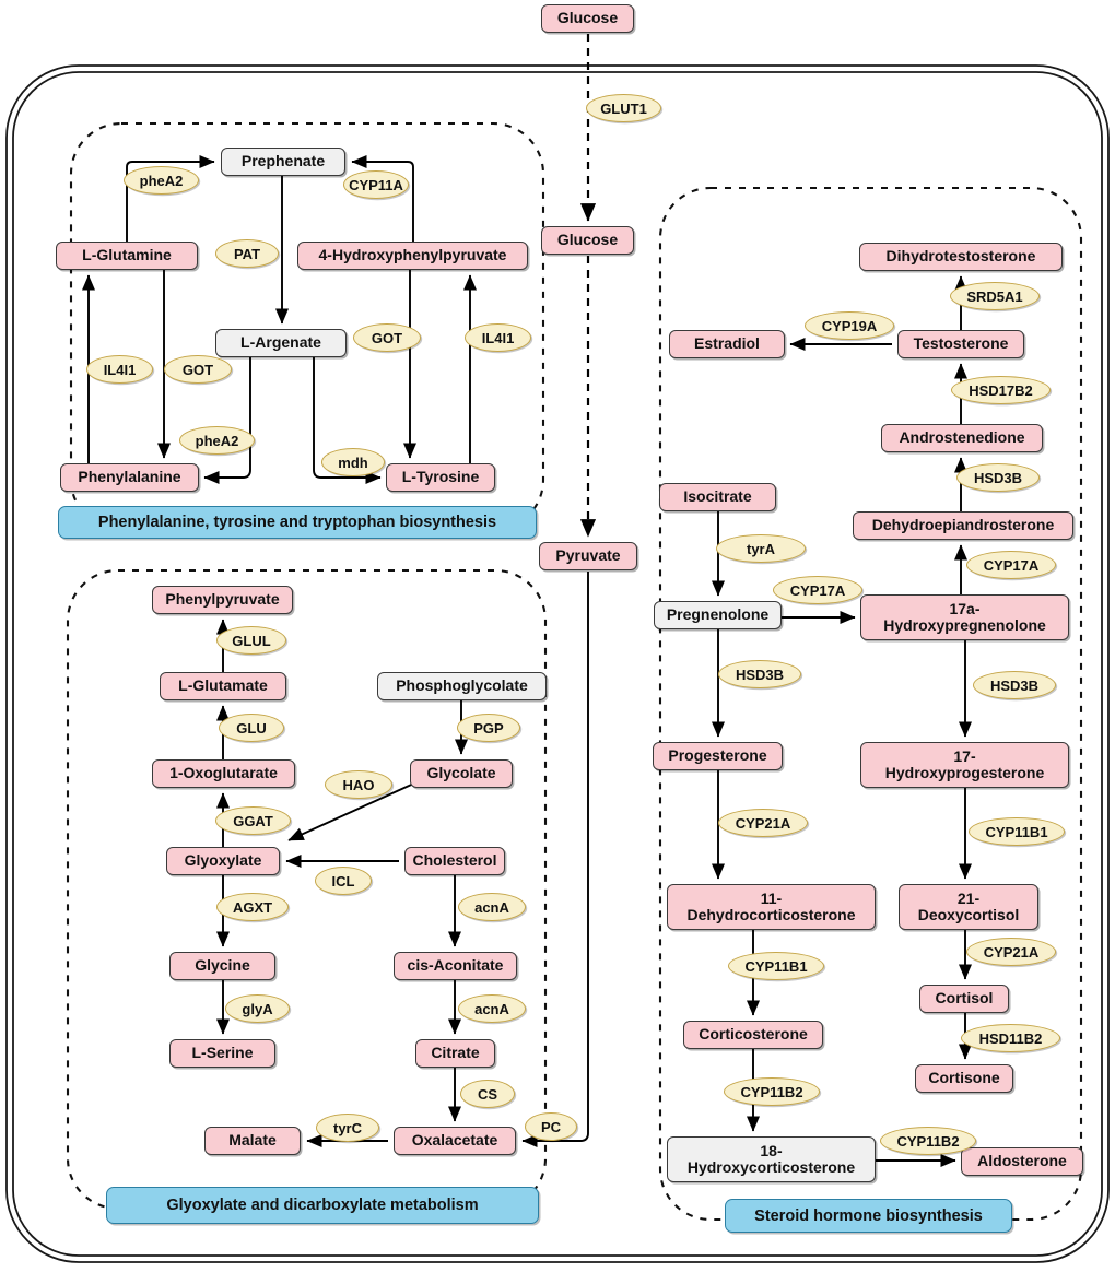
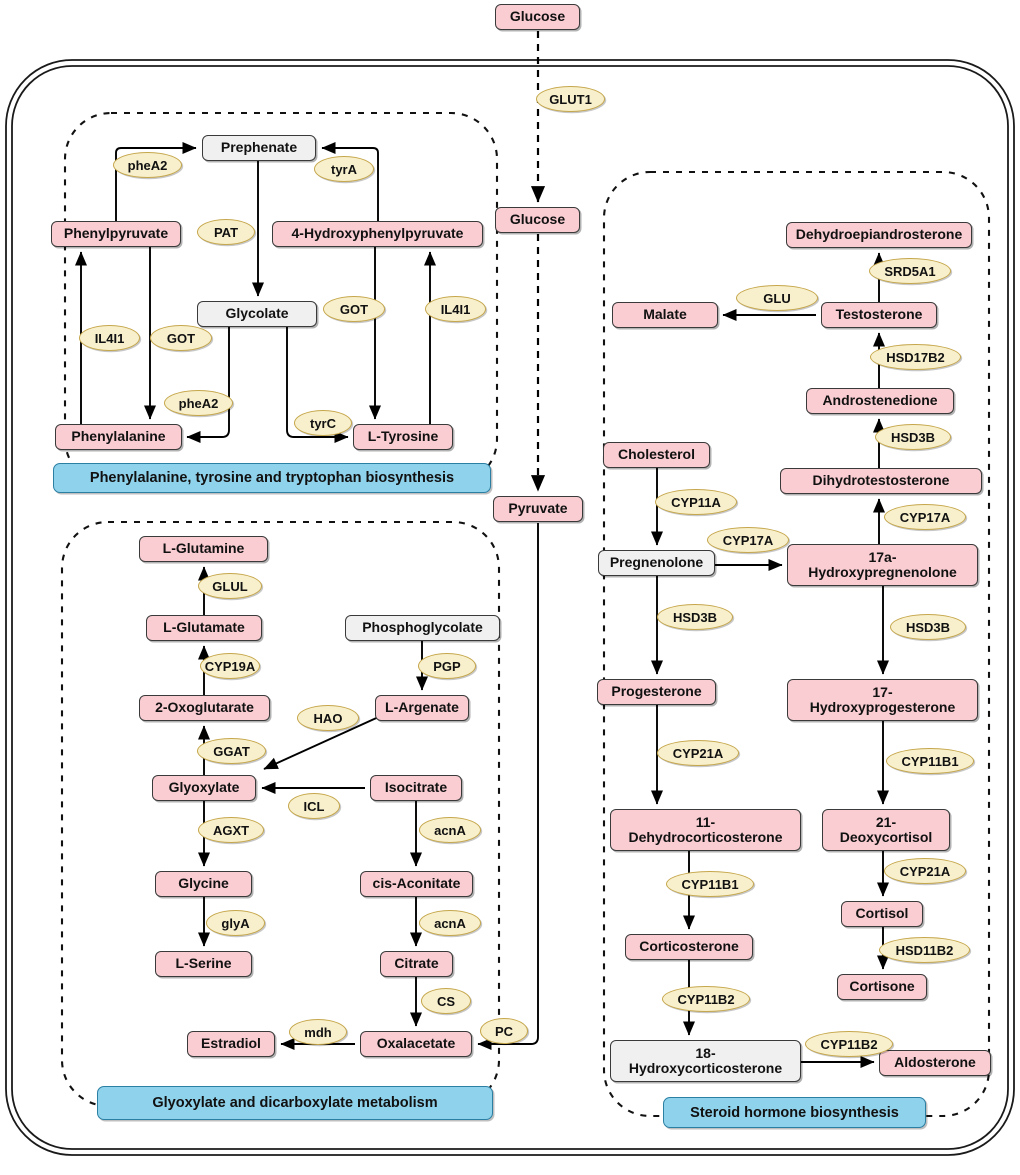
  Glucose
  Glucose
  Pyruvate
  Prephenate
- L-Glutamine
+ Phenylpyruvate
  4-Hydroxyphenylpyruvate
- L-Argenate
+ Glycolate
  Phenylalanine
  L-Tyrosine
- Phenylpyruvate
+ L-Glutamine
  L-Glutamate
- 1-Oxoglutarate
+ 2-Oxoglutarate
  Glyoxylate
  Glycine
  L-Serine
  Phosphoglycolate
- Glycolate
+ L-Argenate
- Cholesterol
+ Isocitrate
  cis-Aconitate
  Citrate
  Oxalacetate
- Malate
+ Estradiol
- Dihydrotestosterone
+ Dehydroepiandrosterone
  Testosterone
- Estradiol
+ Malate
  Androstenedione
- Dehydroepiandrosterone
+ Dihydrotestosterone
- Isocitrate
+ Cholesterol
  Pregnenolone
  17a-
  Hydroxypregnenolone
  Progesterone
  17-
  Hydroxyprogesterone
  11-
  Dehydrocorticosterone
  21-
  Deoxycortisol
  Corticosterone
  Cortisol
  Cortisone
  18-
  Hydroxycorticosterone
  Aldosterone
  GLUT1
  pheA2
- CYP11A
+ tyrA
  PAT
  GOT
  IL4I1
  GOT
  IL4I1
  pheA2
- mdh
+ tyrC
  GLUL
- GLU
+ CYP19A
  GGAT
  AGXT
  glyA
  PGP
  HAO
  ICL
  acnA
  acnA
  CS
- tyrC
+ mdh
  PC
  SRD5A1
- CYP19A
+ GLU
  HSD17B2
  HSD3B
  CYP17A
- tyrA
+ CYP11A
  CYP17A
  HSD3B
  HSD3B
  CYP21A
  CYP11B1
  CYP11B1
  CYP21A
  HSD11B2
  CYP11B2
  CYP11B2
  Phenylalanine, tyrosine and tryptophan biosynthesis
  Glyoxylate and dicarboxylate metabolism
  Steroid hormone biosynthesis
